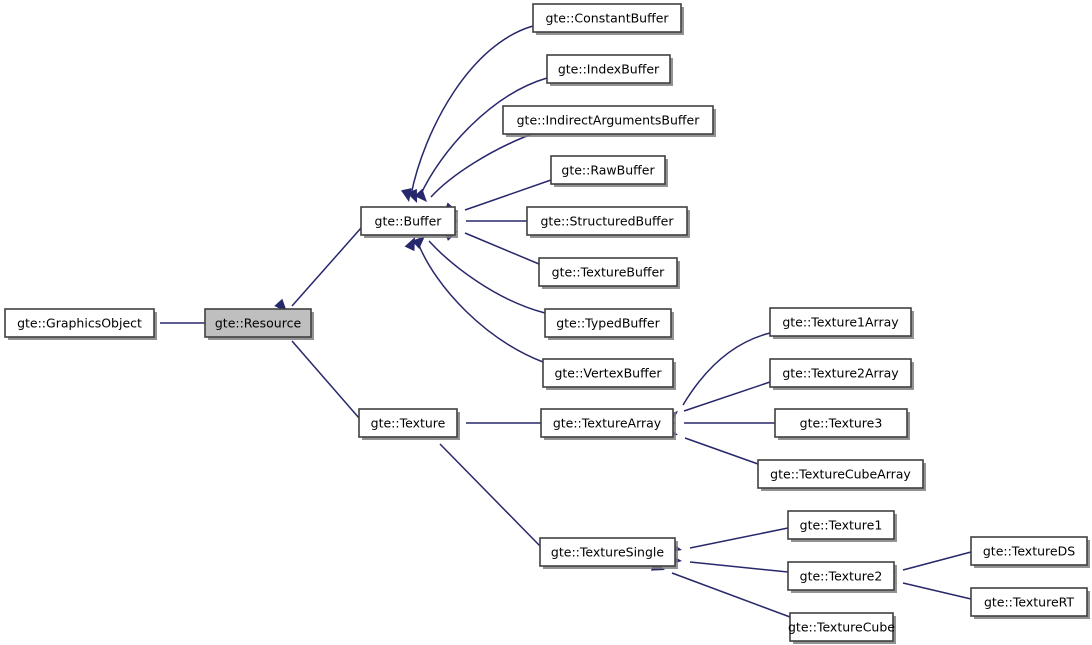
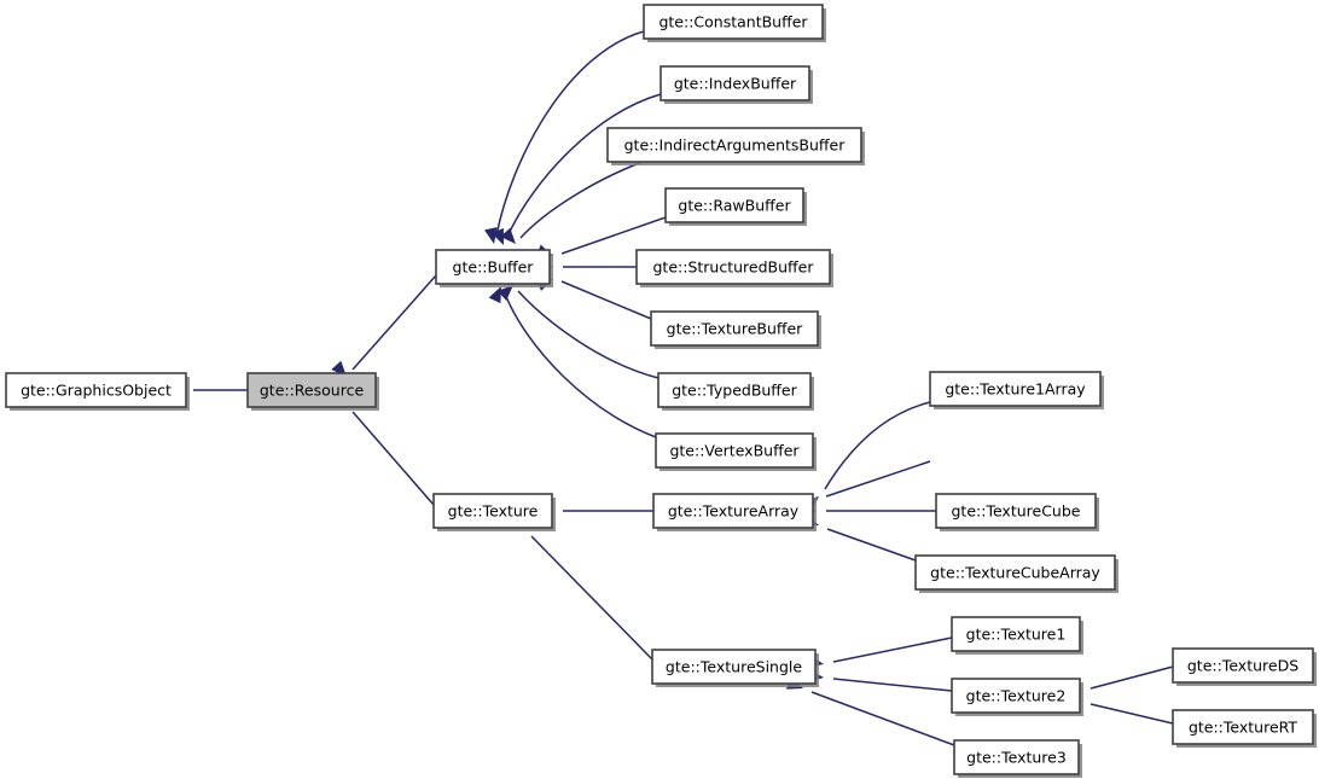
  gte::GraphicsObject
  gte::Resource
  gte::Buffer
  gte::ConstantBuffer
  gte::IndexBuffer
  gte::IndirectArgumentsBuffer
  gte::RawBuffer
  gte::StructuredBuffer
  gte::TextureBuffer
  gte::TypedBuffer
  gte::VertexBuffer
  gte::Texture
  gte::TextureArray
  gte::Texture1Array
- gte::Texture2Array
- gte::Texture3
+ gte::TextureCube
  gte::TextureCubeArray
  gte::TextureSingle
  gte::Texture1
  gte::Texture2
- gte::TextureCube
+ gte::Texture3
  gte::TextureDS
  gte::TextureRT
